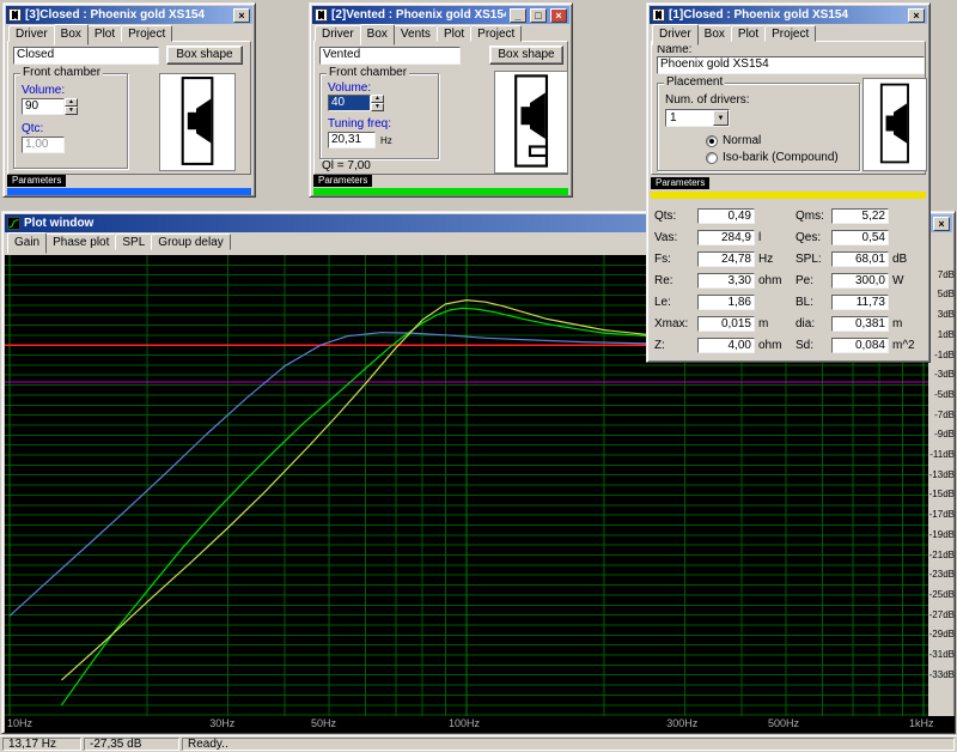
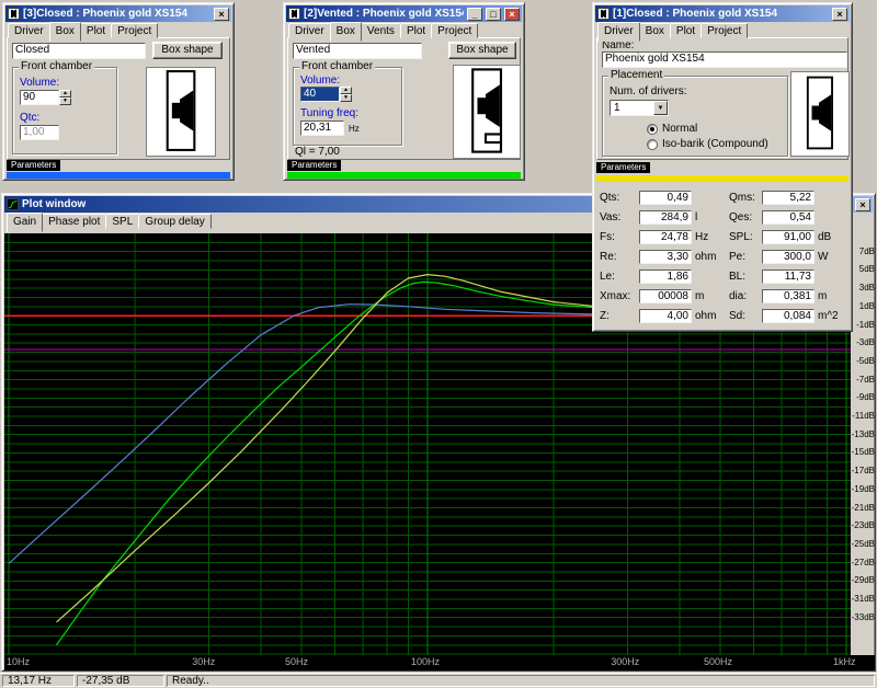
  [3]Closed : Phoenix gold XS154
  ×
  Driver
  Box
  Plot
  Project
  Closed
  Box shape
  Front chamber
  Volume:
  90
  Qtc:
  1,00
  Parameters
  [2]Vented : Phoenix gold XS15
  _
  □
  ×
  Driver
  Box
  Vents
  Plot
  Project
  Vented
  Box shape
  Front chamber
  Volume:
  40
  Tuning freq:
  20,31
  Hz
  Ql = 7,00
  Parameters
  [1]Closed : Phoenix gold XS154
  ×
  Driver
  Box
  Plot
  Project
  Name:
  Phoenix gold XS154
  Placement
  Num. of drivers:
  1
  Normal
  Iso-barik (Compound)
  Parameters
  Qts:
  0,49
  Vas:
  284,9
  l
  Fs:
  24,78
  Hz
  Re:
  3,30
  ohm
  Le:
  1,86
  Xmax:
- 0,015
+ 00008
  m
  Z:
  4,00
  ohm
  Qms:
  5,22
  Qes:
  0,54
  SPL:
- 68,01
+ 91,00
  dB
  Pe:
  300,0
  W
  BL:
  11,73
  dia:
  0,381
  m
  Sd:
  0,084
  m^2
  Plot window
  ×
  Gain
  Phase plot
  SPL
  Group delay
  7dB
  5dB
  3dB
  1dB
  -1dB
  -3dB
  -5dB
  -7dB
  -9dB
  -11dB
  -13dB
  -15dB
  -17dB
  -19dB
  -21dB
  -23dB
  -25dB
  -27dB
  -29dB
  -31dB
  -33dB
  10Hz
  30Hz
  50Hz
  100Hz
  300Hz
  500Hz
  1kHz
  13,17 Hz
  -27,35 dB
  Ready..
